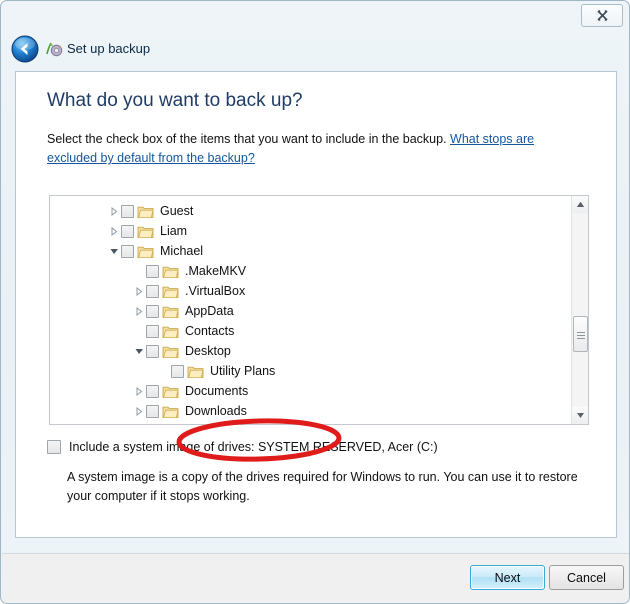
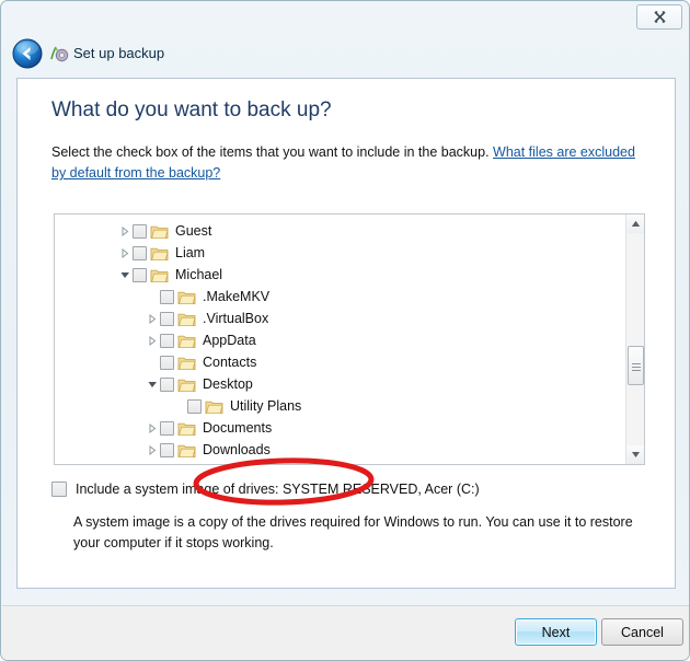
  Set up backup
  What do you want to back up?
- Select the check box of the items that you want to include in the backup. What stops are excluded by default from the backup?
+ Select the check box of the items that you want to include in the backup. What files are excluded by default from the backup?
  Guest
  Liam
  Michael
  .MakeMKV
  .VirtualBox
  AppData
  Contacts
  Desktop
  Utility Plans
  Documents
  Downloads
  Include a system imge of drives: SYSTEM RERVED, Acer (C:)
  A system image is a copy of the drives required for Windows to run. You can use it to restore your computer if it stops working.
  Next
  Cancel
